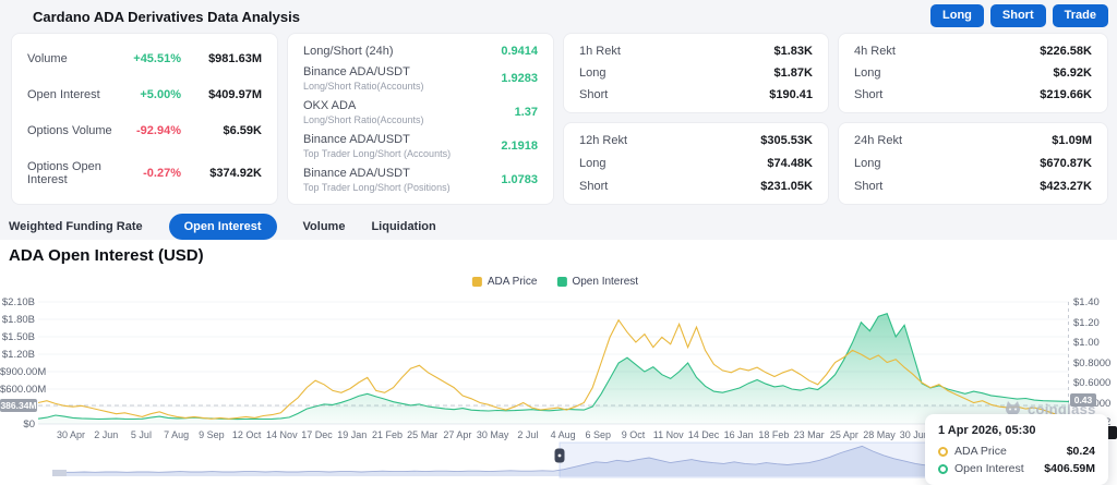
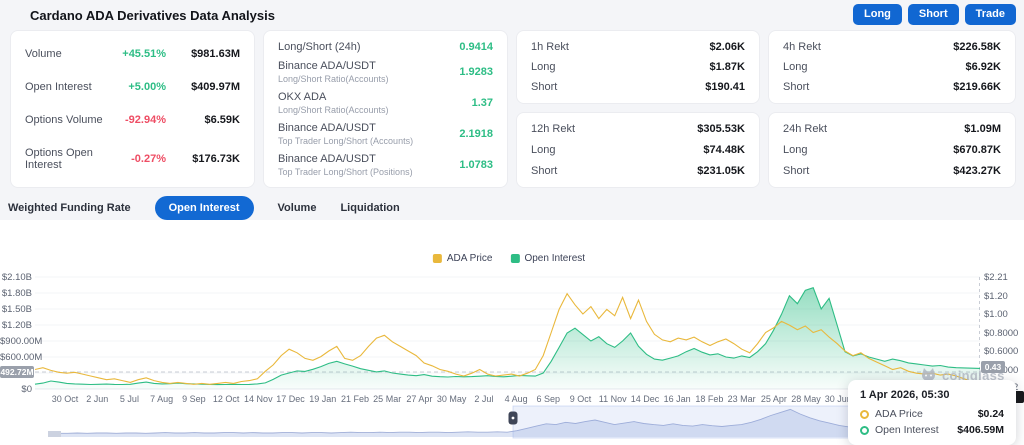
  Cardano ADA Derivatives Data Analysis
  Long
  Short
  Trade
  Volume
  +45.51%
  $981.63M
  Open Interest
  +5.00%
  $409.97M
  Options Volume
  -92.94%
  $6.59K
  Options Open Interest
  -0.27%
- $374.92K
+ $176.73K
  Long/Short (24h)
  0.9414
  Binance ADA/USDT
  Long/Short Ratio(Accounts)
  1.9283
  OKX ADA
  Long/Short Ratio(Accounts)
  1.37
  Binance ADA/USDT
  Top Trader Long/Short (Accounts)
  2.1918
  Binance ADA/USDT
  Top Trader Long/Short (Positions)
  1.0783
  1h Rekt
- $1.83K
+ $2.06K
  Long
  $1.87K
  Short
  $190.41
  4h Rekt
  $226.58K
  Long
  $6.92K
  Short
  $219.66K
  12h Rekt
  $305.53K
  Long
  $74.48K
  Short
  $231.05K
  24h Rekt
  $1.09M
  Long
  $670.87K
  Short
  $423.27K
  Weighted Funding Rate
  Open Interest
  Volume
  Liquidation
- ADA Open Interest (USD)
  ADA Price
  Open Interest
  $2.10B
  $1.80B
  $1.50B
  $1.20B
  $900.00M
  $600.00M
  $0
- $1.40
+ $2.21
  $1.20
  $1.00
  $0.8000
  $0.6000
- 30 Apr
+ 30 Oct
  2 Jun
  5 Jul
  7 Aug
  9 Sep
  12 Oct
  14 Nov
  17 Dec
  19 Jan
  21 Feb
  25 Mar
  27 Apr
  30 May
  2 Jul
  4 Aug
  6 Sep
  9 Oct
  11 Nov
  14 Dec
  16 Jan
  18 Feb
  23 Mar
  25 Apr
  28 May
  30 Ju
- 386.34M
+ 492.72M
  0.43
  coinglass
  1 Apr 2026, 05:30
  ADA Price
  $0.24
  Open Interest
  $406.59M
